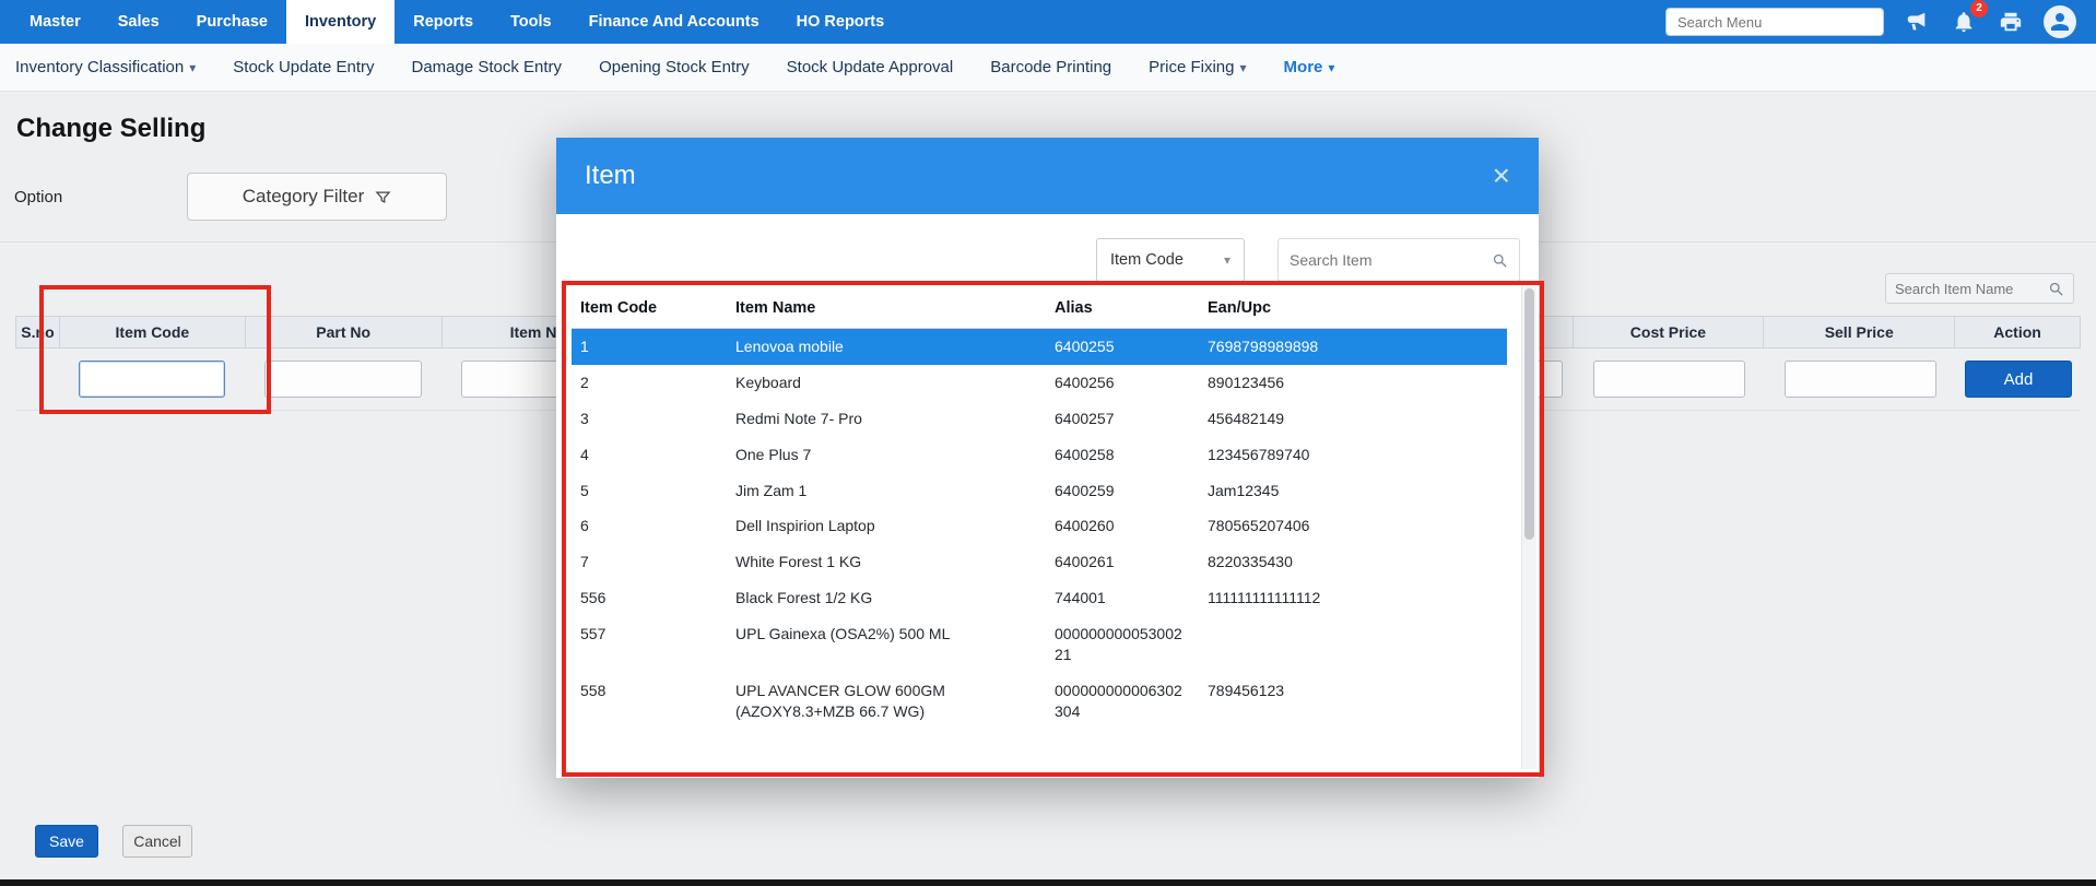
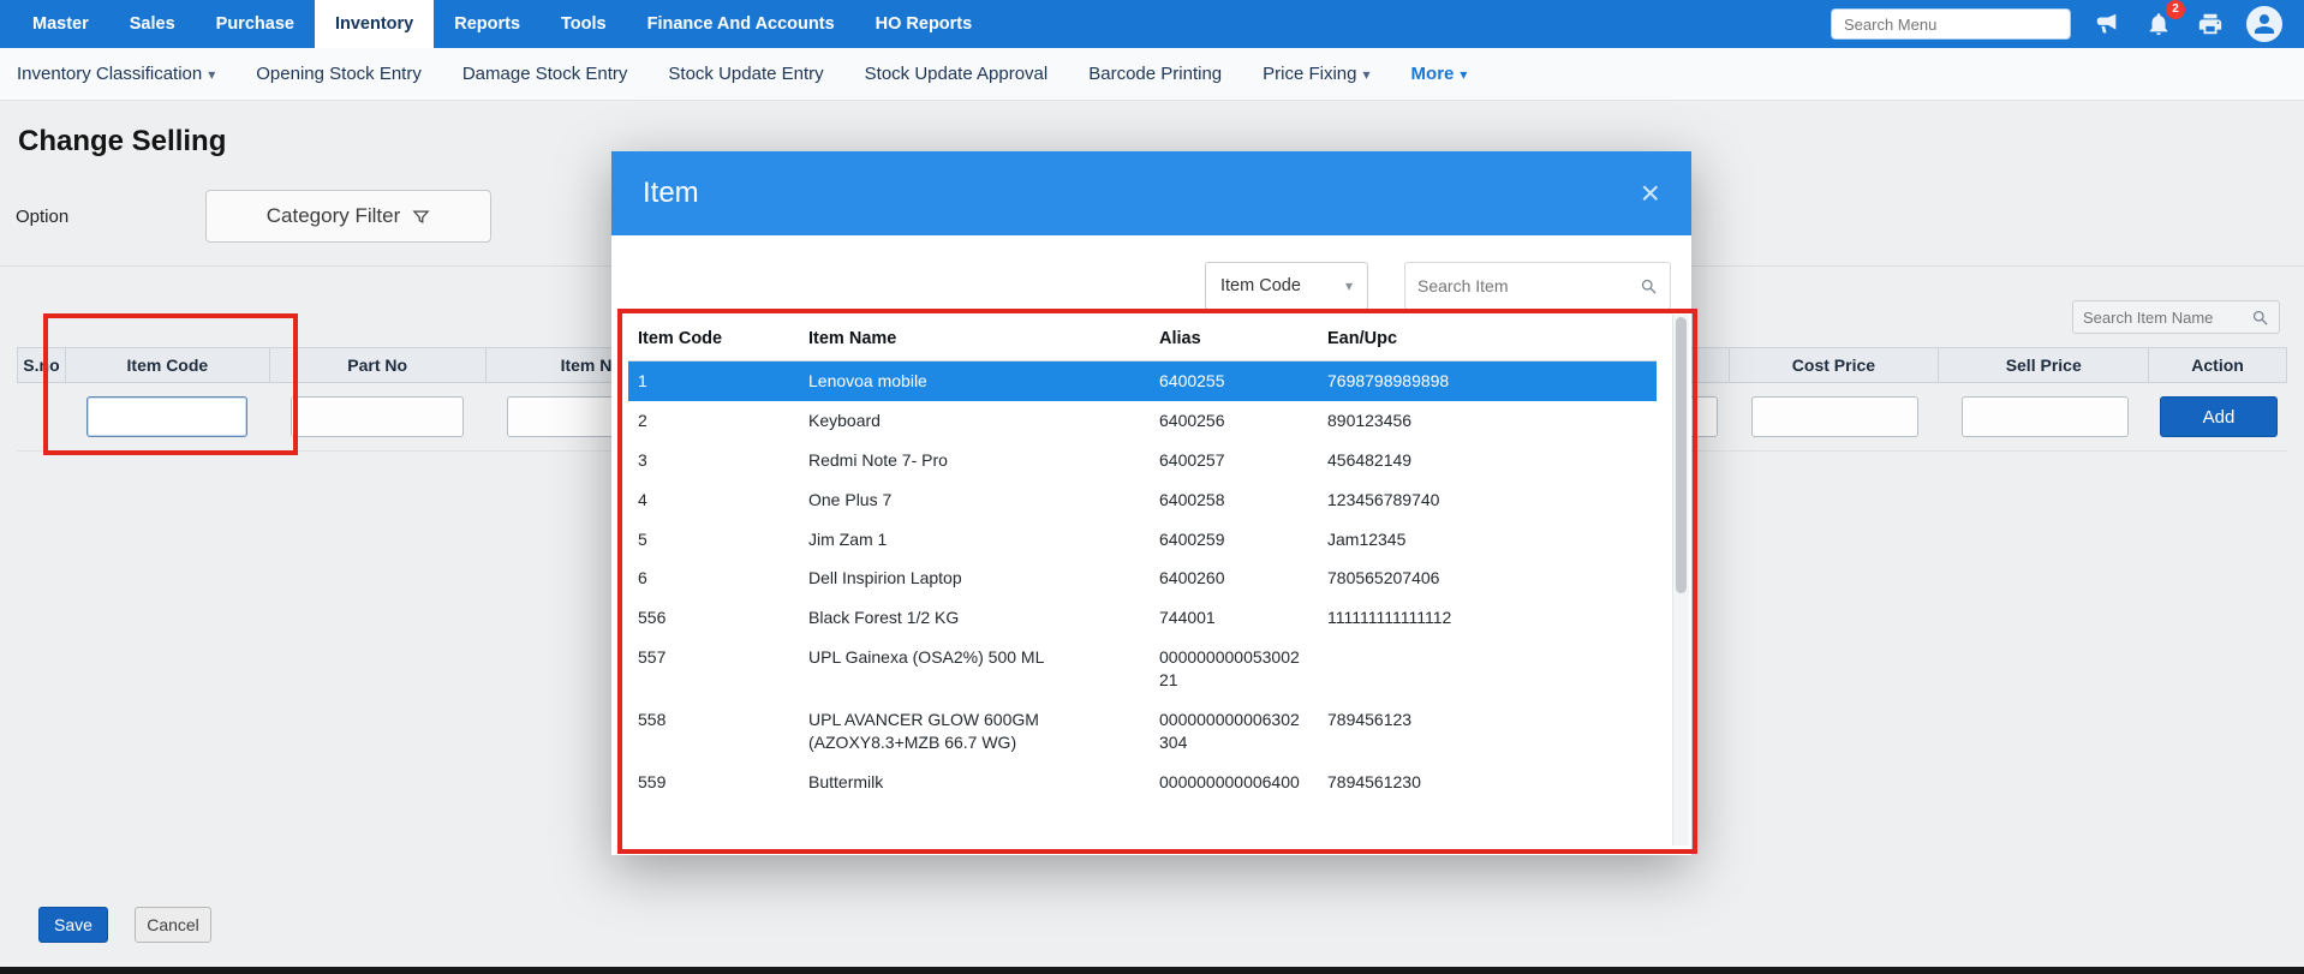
  Master
  Sales
  Purchase
  Inventory
  Reports
  Tools
  Finance And Accounts
  HO Reports
  Search Menu
  2
  Inventory Classification
  ▾
- Stock Update Entry
+ Opening Stock Entry
  Damage Stock Entry
- Opening Stock Entry
+ Stock Update Entry
  Stock Update Approval
  Barcode Printing
  Price Fixing
  ▾
  More
  ▾
  Change Selling
  Option
  Category Filter
  Search Item Name
  S.no
  Item Code
  Part No
  Cost Price
  Sell Price
  Action
  Add
  Item
  ×
  Item Code
  ▾
  Search Item
  Item Code	Item Name	Alias	Ean/Upc
  1	Lenovoa mobile	6400255	7698798989898
  2	Keyboard	6400256	890123456
  3	Redmi Note 7- Pro	6400257	456482149
  4	One Plus 7	6400258	123456789740
  5	Jim Zam 1	6400259	Jam12345
  6	Dell Inspirion Laptop	6400260	780565207406
- 7	White Forest 1 KG	6400261	8220335430
  556	Black Forest 1/2 KG	744001	111111111111112
  557	UPL Gainexa (OSA2%) 500 ML	00000000005300221
  558	UPL AVANCER GLOW 600GM (AZOXY8.3+MZB 66.7 WG)	000000000006302304	789456123
+ 559	Buttermilk	000000000006400	7894561230
  Save
  Cancel
